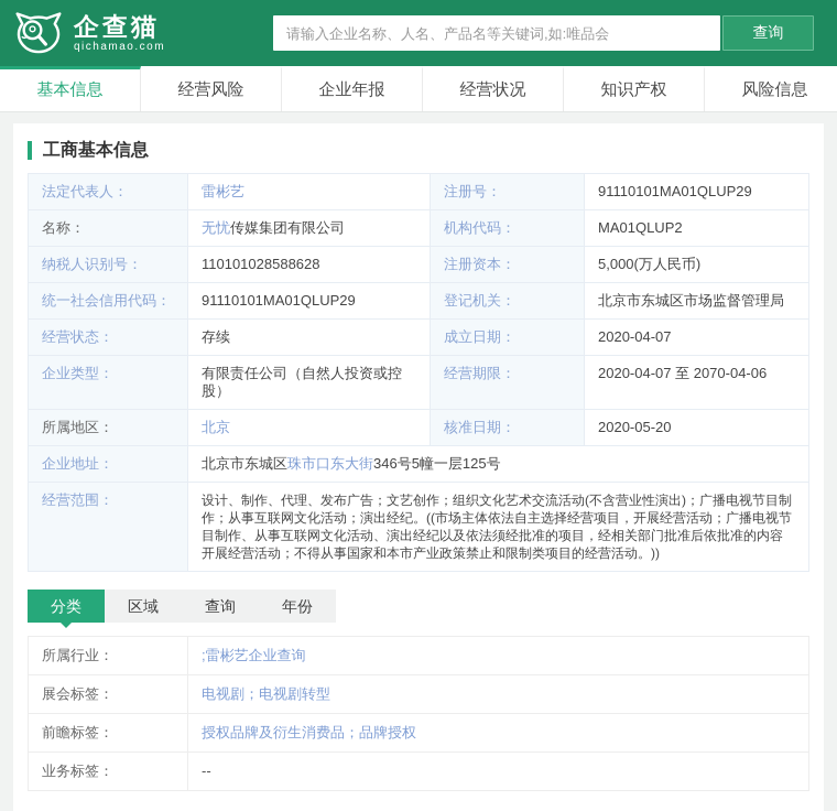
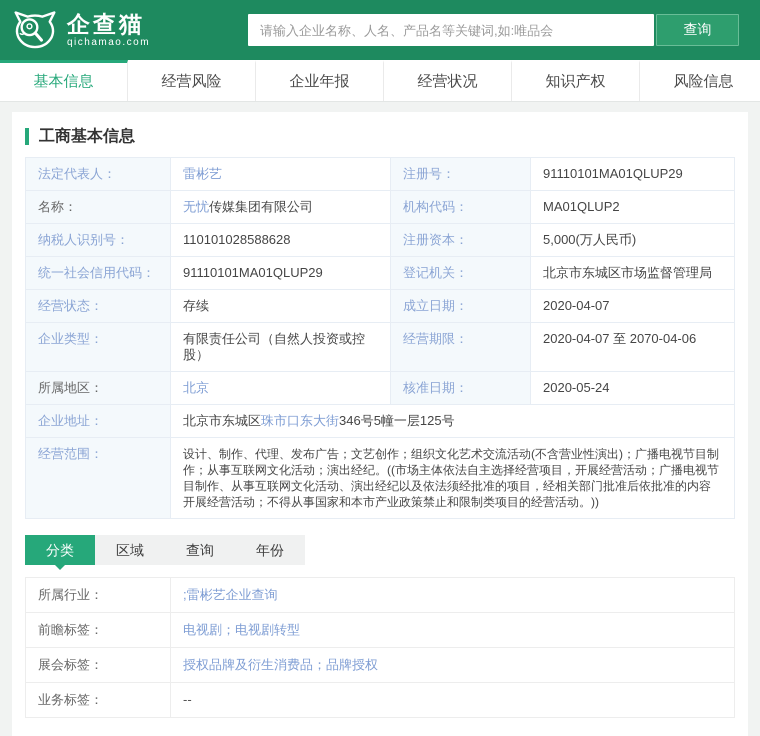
  企查猫
  qichamao.com
  请输入企业名称、人名、产品名等关键词,如:唯品会
  查询
  基本信息
  经营风险
  企业年报
  经营状况
  知识产权
  风险信息
  工商基本信息
  法定代表人：
  雷彬艺
  注册号：
  91110101MA01QLUP29
  名称：
  无忧传媒集团有限公司
  机构代码：
  MA01QLUP2
  纳税人识别号：
  110101028588628
  注册资本：
  5,000(万人民币)
  统一社会信用代码：
  91110101MA01QLUP29
  登记机关：
  北京市东城区市场监督管理局
  经营状态：
  存续
  成立日期：
  2020-04-07
  企业类型：
  有限责任公司（自然人投资或控股）
  经营期限：
  2020-04-07 至 2070-04-06
  所属地区：
  北京
  核准日期：
- 2020-05-20
+ 2020-05-24
  企业地址：
  北京市东城区珠市口东大街346号5幢一层125号
  经营范围：
  设计、制作、代理、发布广告；文艺创作；组织文化艺术交流活动(不含营业性演出)；广播电视节目制作；从事互联网文化活动；演出经纪。((市场主体依法自主选择经营项目，开展经营活动；广播电视节目制作、从事互联网文化活动、演出经纪以及依法须经批准的项目，经相关部门批准后依批准的内容开展经营活动；不得从事国家和本市产业政策禁止和限制类项目的经营活动。))
  分类
  区域
  查询
  年份
  所属行业：
  ;雷彬艺企业查询
- 展会标签：
+ 前瞻标签：
  电视剧；电视剧转型
- 前瞻标签：
+ 展会标签：
  授权品牌及衍生消费品；品牌授权
  业务标签：
  --
